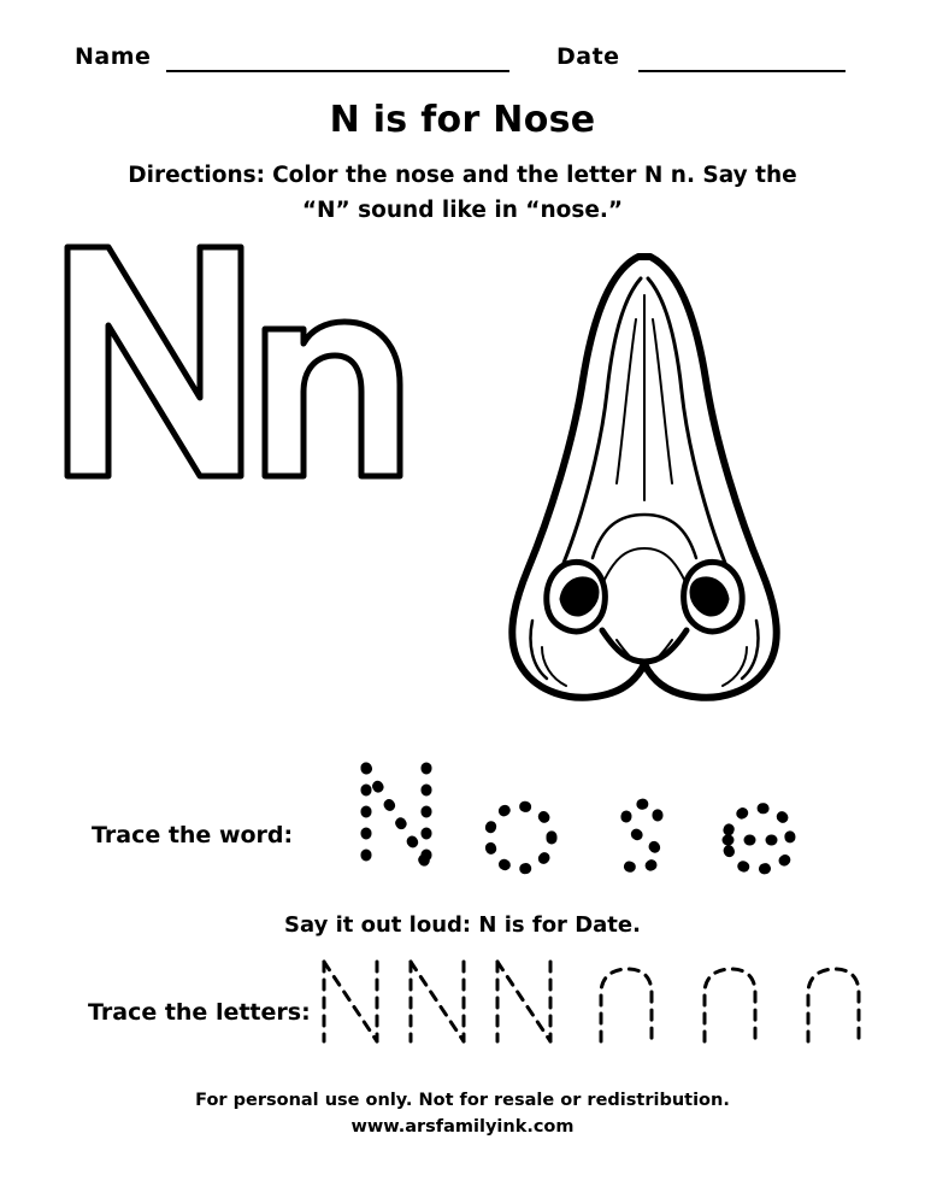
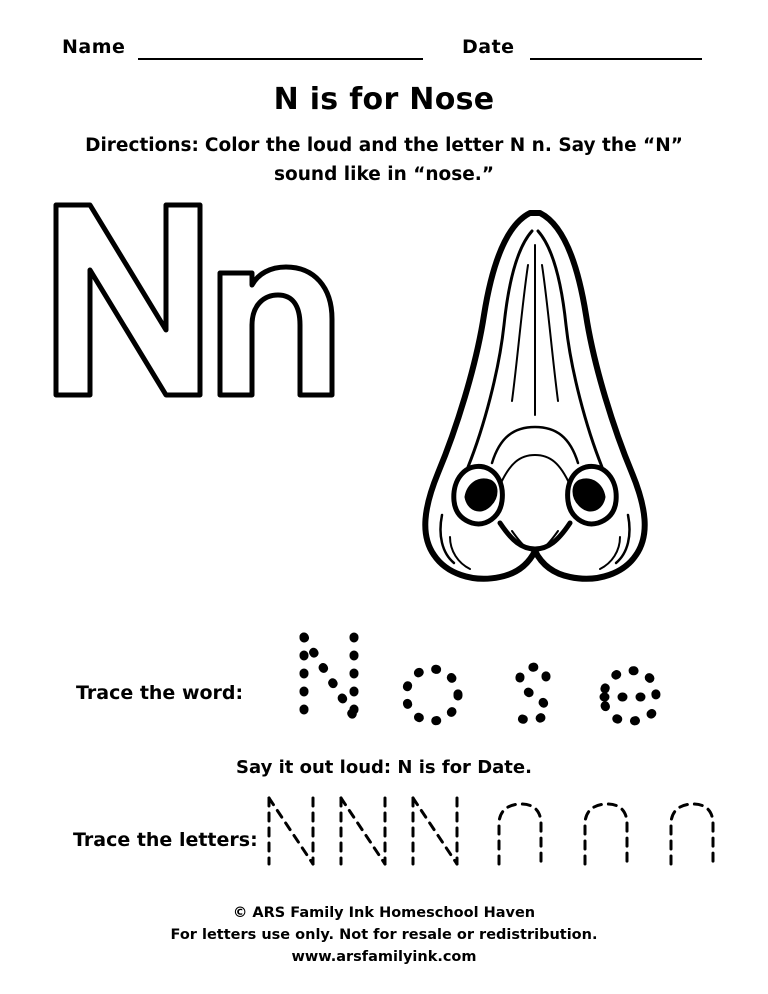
  Name
  Date
  N is for Nose
- Directions: Color the nose and the letter N n. Say the “N” sound like in “nose.”
+ Directions: Color the loud and the letter N n. Say the “N” sound like in “nose.”
  Trace the word:
  Say it out loud: N is for Date.
  Trace the letters:
+ © ARS Family Ink Homeschool Haven
- For personal use only. Not for resale or redistribution.
+ For letters use only. Not for resale or redistribution.
  www.arsfamilyink.com
